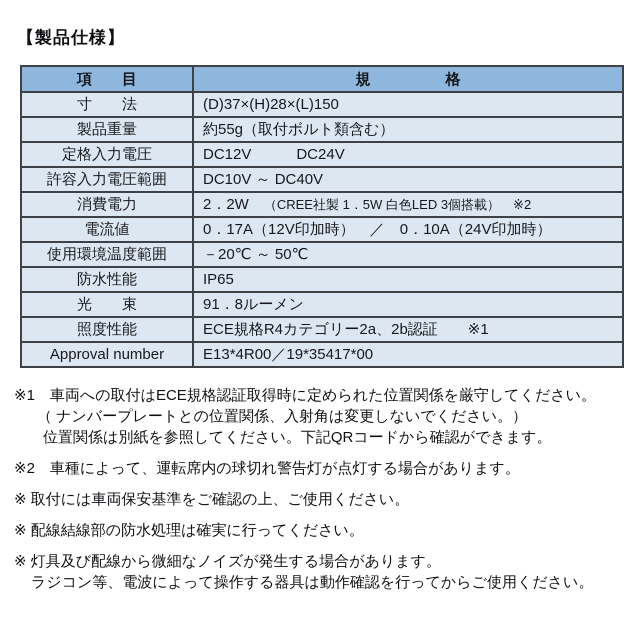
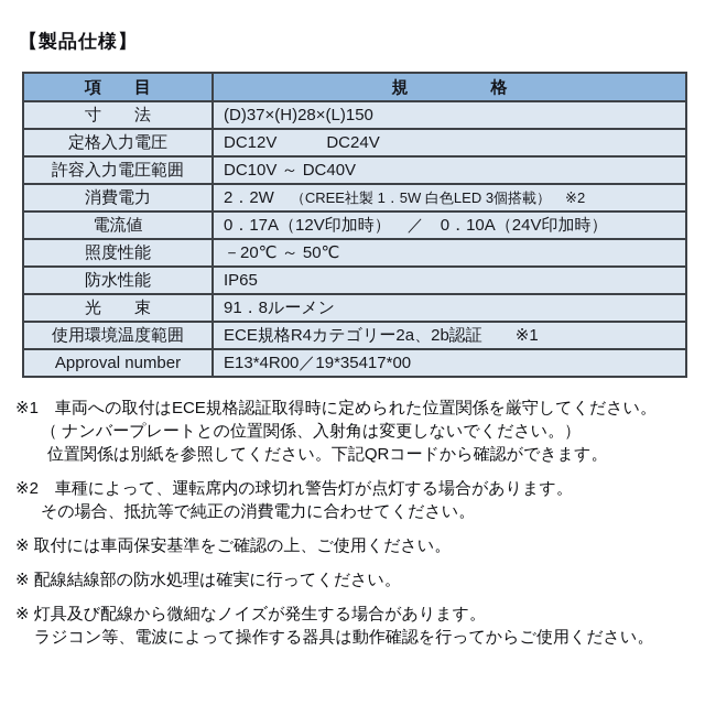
  【製品仕様】
  項 目	規 格
  寸 法	(D)37×(H)28×(L)150
- 製品重量	約55g（取付ボルト類含む）
  定格入力電圧	DC12V DC24V
  許容入力電圧範囲	DC10V ～ DC40V
  消費電力	2．2W （CREE社製 1．5W 白色LED 3個搭載） ※2
  電流値	0．17A（12V印加時） ／ 0．10A（24V印加時）
- 使用環境温度範囲	－20℃ ～ 50℃
+ 照度性能	－20℃ ～ 50℃
  防水性能	IP65
  光 束	91．8ルーメン
- 照度性能	ECE規格R4カテゴリー2a、2b認証 ※1
+ 使用環境温度範囲	ECE規格R4カテゴリー2a、2b認証 ※1
  Approval number	E13*4R00／19*35417*00
  ※1 車両への取付はECE規格認証取得時に定められた位置関係を厳守してください。
  （ ナンバープレートとの位置関係、入射角は変更しないでください。）
  位置関係は別紙を参照してください。下記QRコードから確認ができます。
  ※2 車種によって、運転席内の球切れ警告灯が点灯する場合があります。
+ その場合、抵抗等で純正の消費電力に合わせてください。
  ※ 取付には車両保安基準をご確認の上、ご使用ください。
  ※ 配線結線部の防水処理は確実に行ってください。
  ※ 灯具及び配線から微細なノイズが発生する場合があります。
  ラジコン等、電波によって操作する器具は動作確認を行ってからご使用ください。
